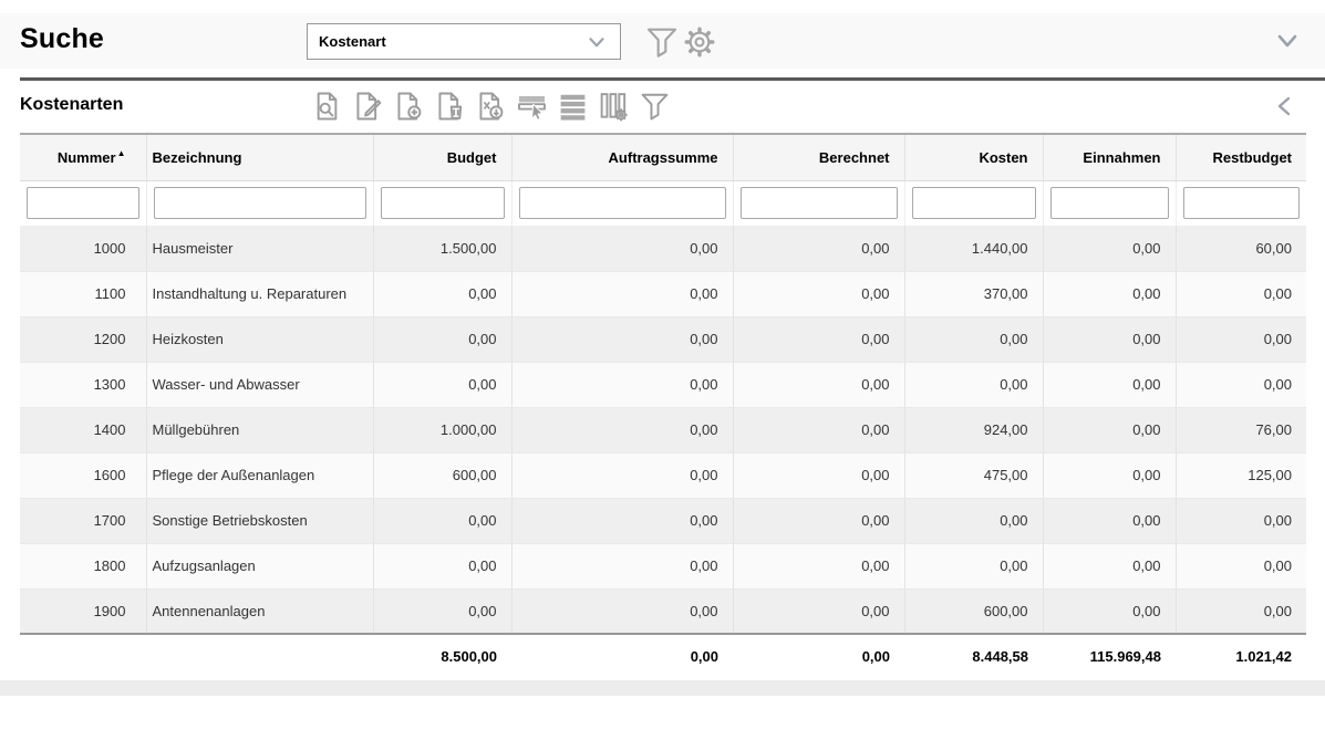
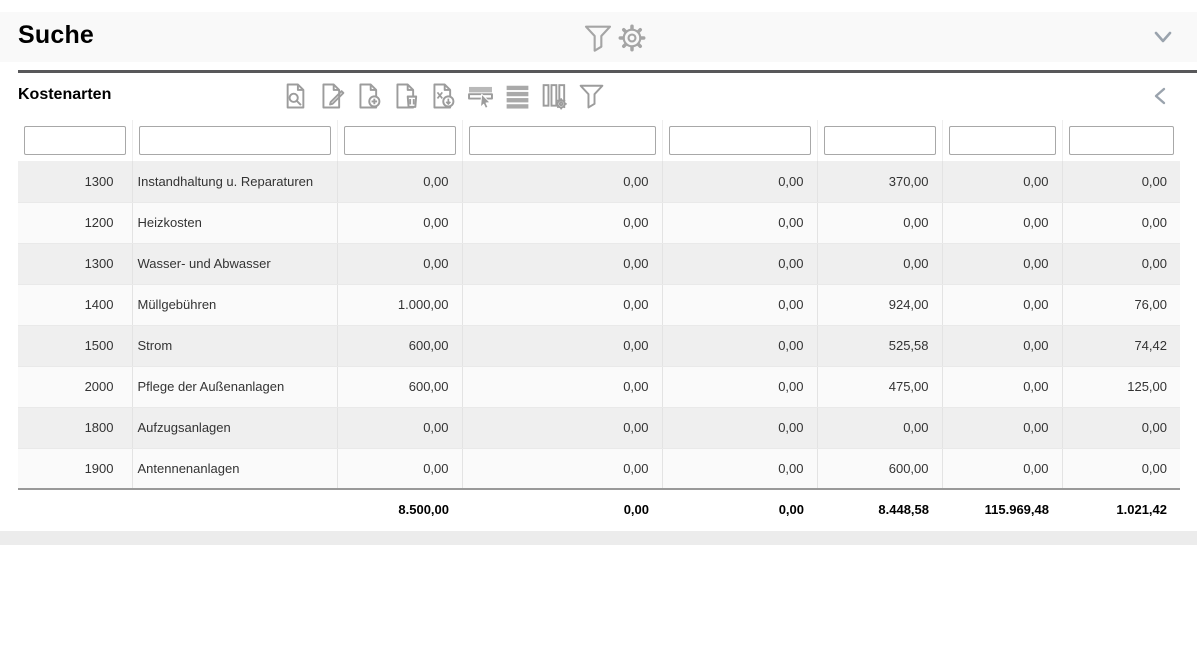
  Suche
- Kostenart
  Kostenarten
- Nummer▲	Bezeichnung	Budget	Auftragssumme	Berechnet	Kosten	Einnahmen	Restbudget
- 1000	Hausmeister	1.500,00	0,00	0,00	1.440,00	0,00	60,00
- 1100	Instandhaltung u. Reparaturen	0,00	0,00	0,00	370,00	0,00	0,00
+ 1300	Instandhaltung u. Reparaturen	0,00	0,00	0,00	370,00	0,00	0,00
  1200	Heizkosten	0,00	0,00	0,00	0,00	0,00	0,00
  1300	Wasser- und Abwasser	0,00	0,00	0,00	0,00	0,00	0,00
  1400	Müllgebühren	1.000,00	0,00	0,00	924,00	0,00	76,00
+ 1500	Strom	600,00	0,00	0,00	525,58	0,00	74,42
- 1600	Pflege der Außenanlagen	600,00	0,00	0,00	475,00	0,00	125,00
+ 2000	Pflege der Außenanlagen	600,00	0,00	0,00	475,00	0,00	125,00
- 1700	Sonstige Betriebskosten	0,00	0,00	0,00	0,00	0,00	0,00
  1800	Aufzugsanlagen	0,00	0,00	0,00	0,00	0,00	0,00
  1900	Antennenanlagen	0,00	0,00	0,00	600,00	0,00	0,00
  		8.500,00	0,00	0,00	8.448,58	115.969,48	1.021,42
